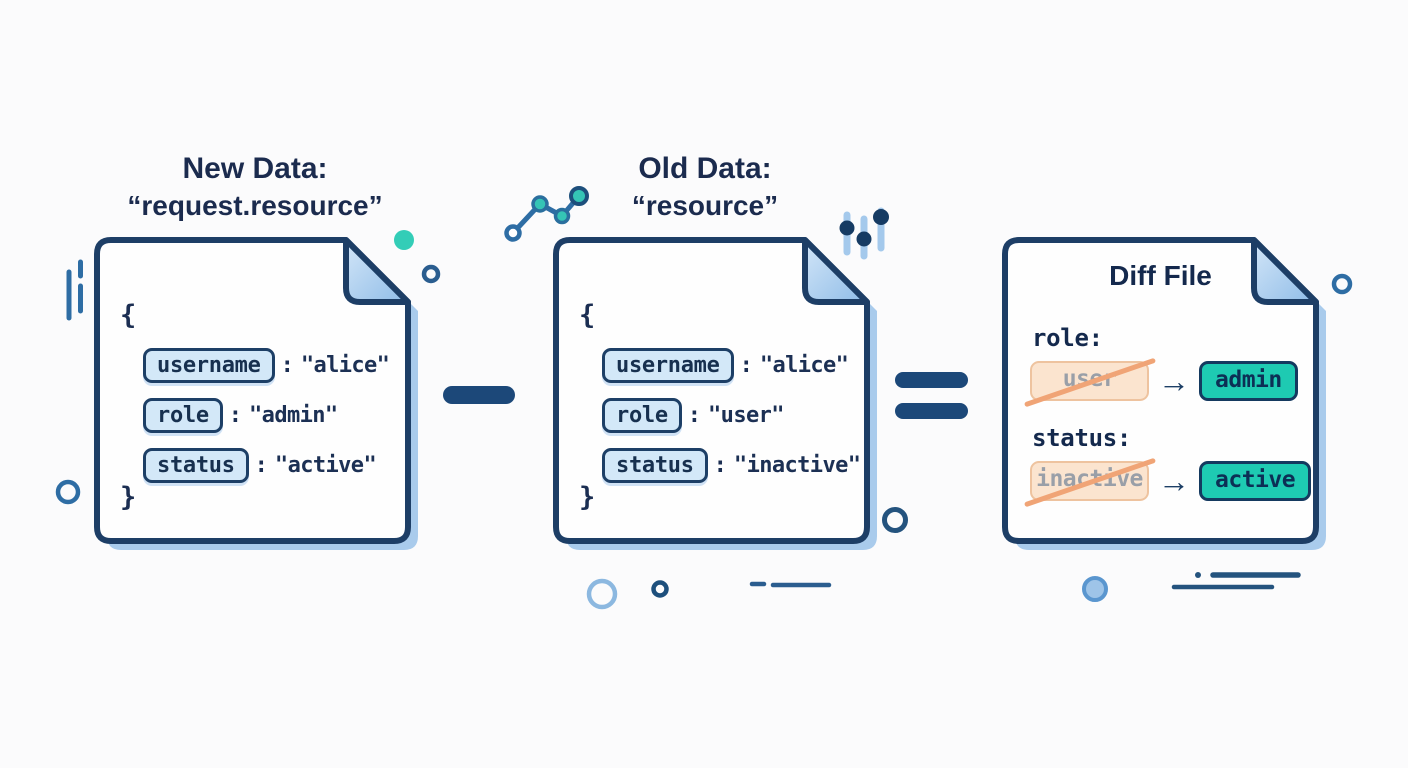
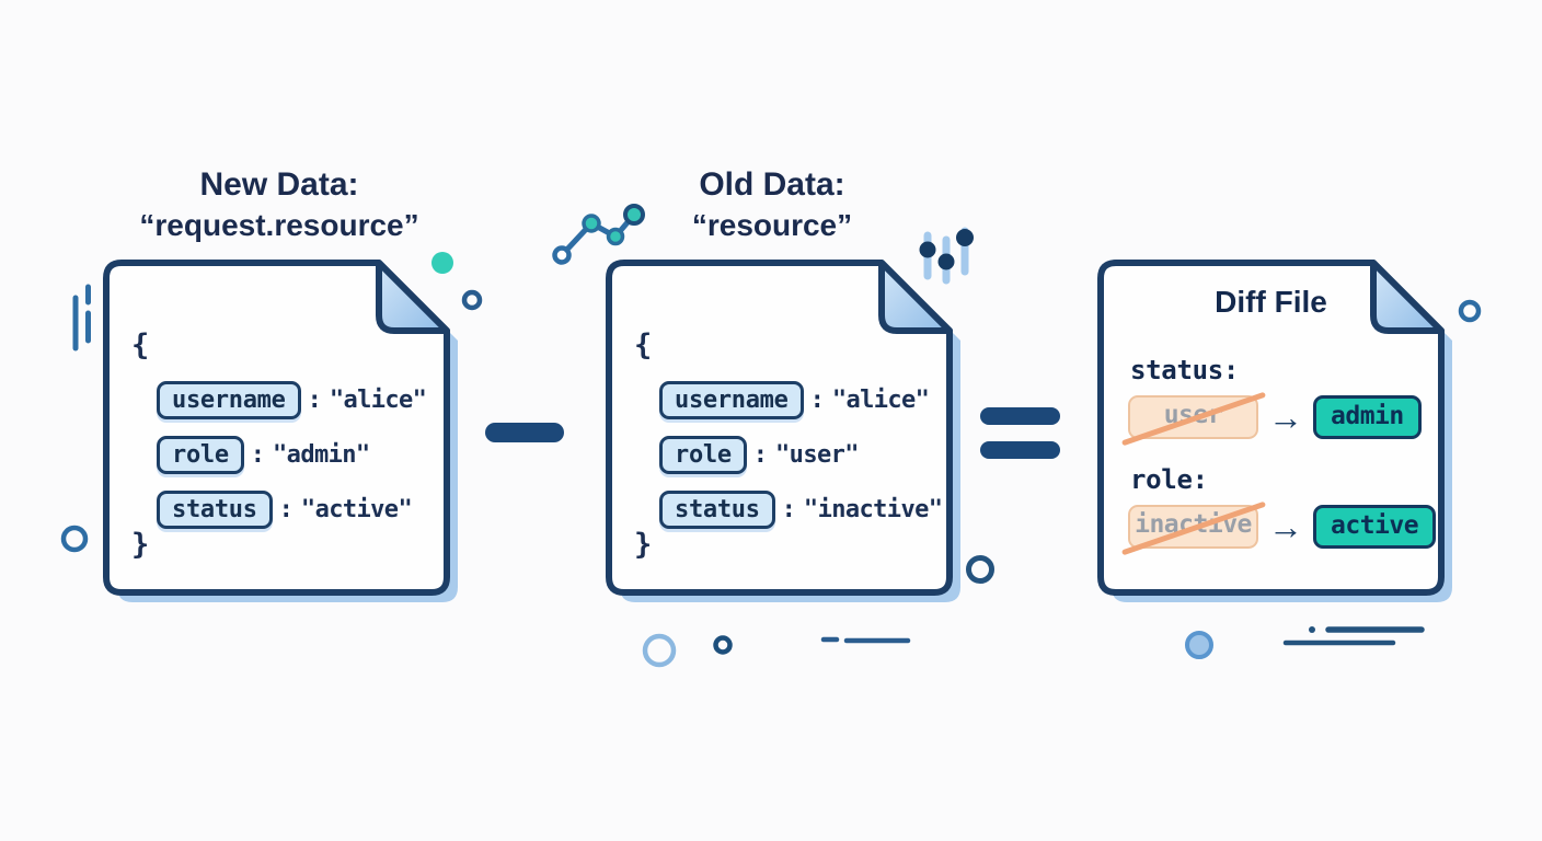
  New Data:
  “request.resource”
  {
  username
  :
  "alice"
  role
  :
  "admin"
  status
  :
  "active"
  }
  Old Data:
  “resource”
  {
  username
  :
  "alice"
  role
  :
  "user"
  status
  :
  "inactive"
  }
  Diff File
- role:
+ status:
  user
  →
  admin
- status:
+ role:
  inactive
  →
  active
